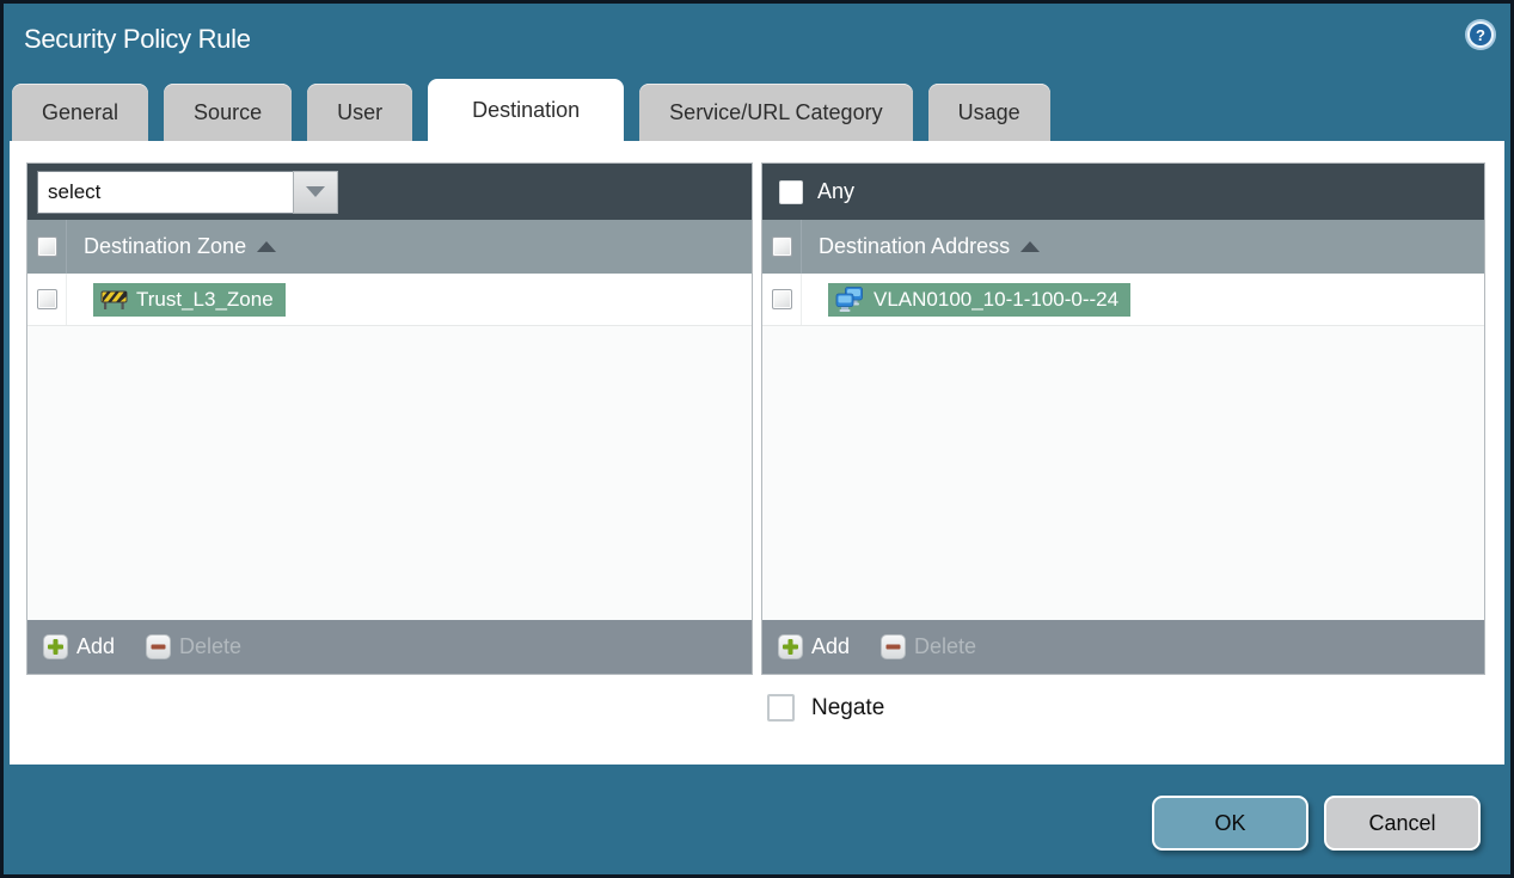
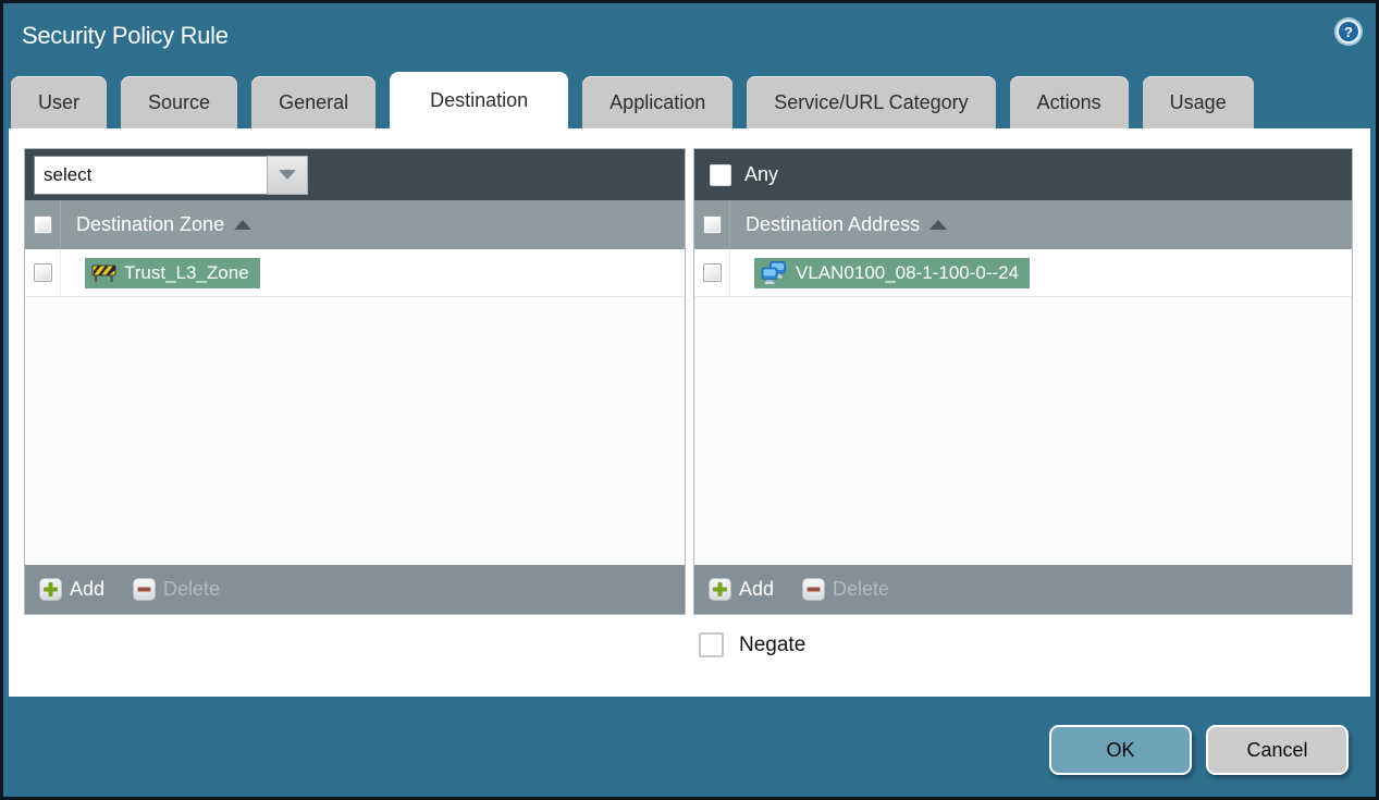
  Security Policy Rule
  ?
- General
+ User
  Source
- User
+ General
  Destination
+ Application
  Service/URL Category
+ Actions
  Usage
  select
  Destination Zone
  Trust_L3_Zone
  Add
  Delete
  Any
  Destination Address
- VLAN0100_10-1-100-0--24
+ VLAN0100_08-1-100-0--24
  Add
  Delete
  Negate
  OK
  Cancel
